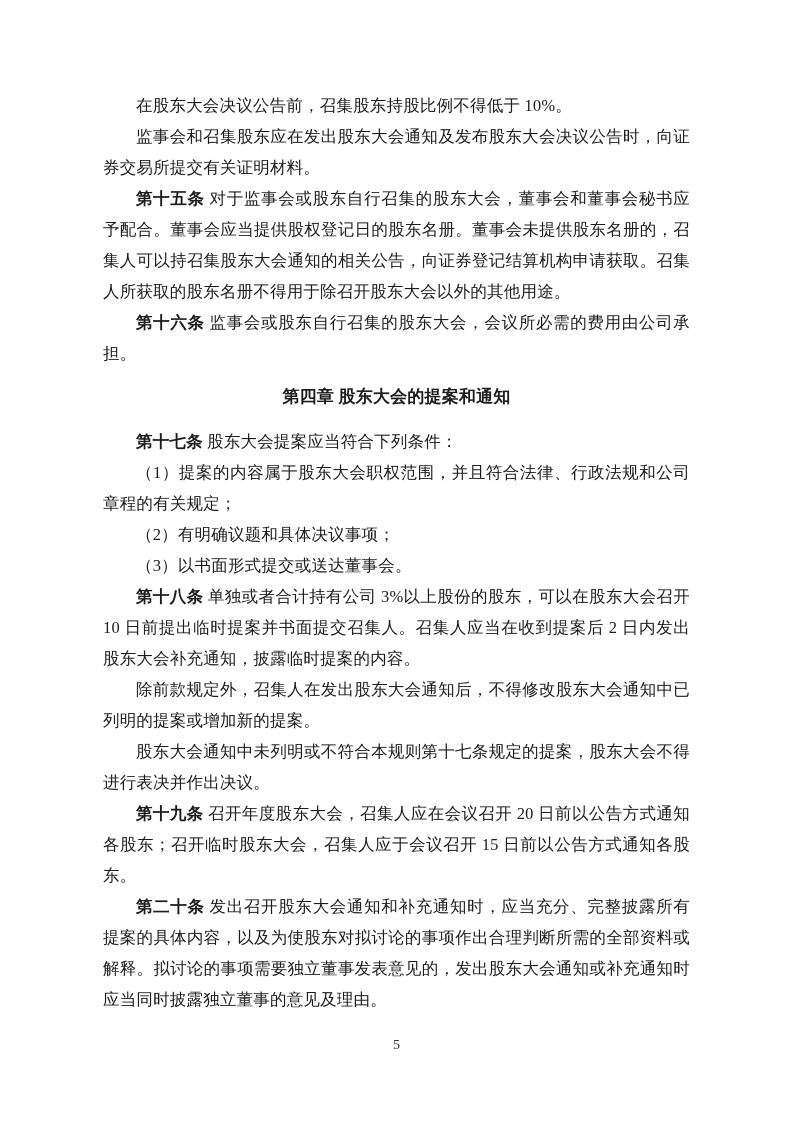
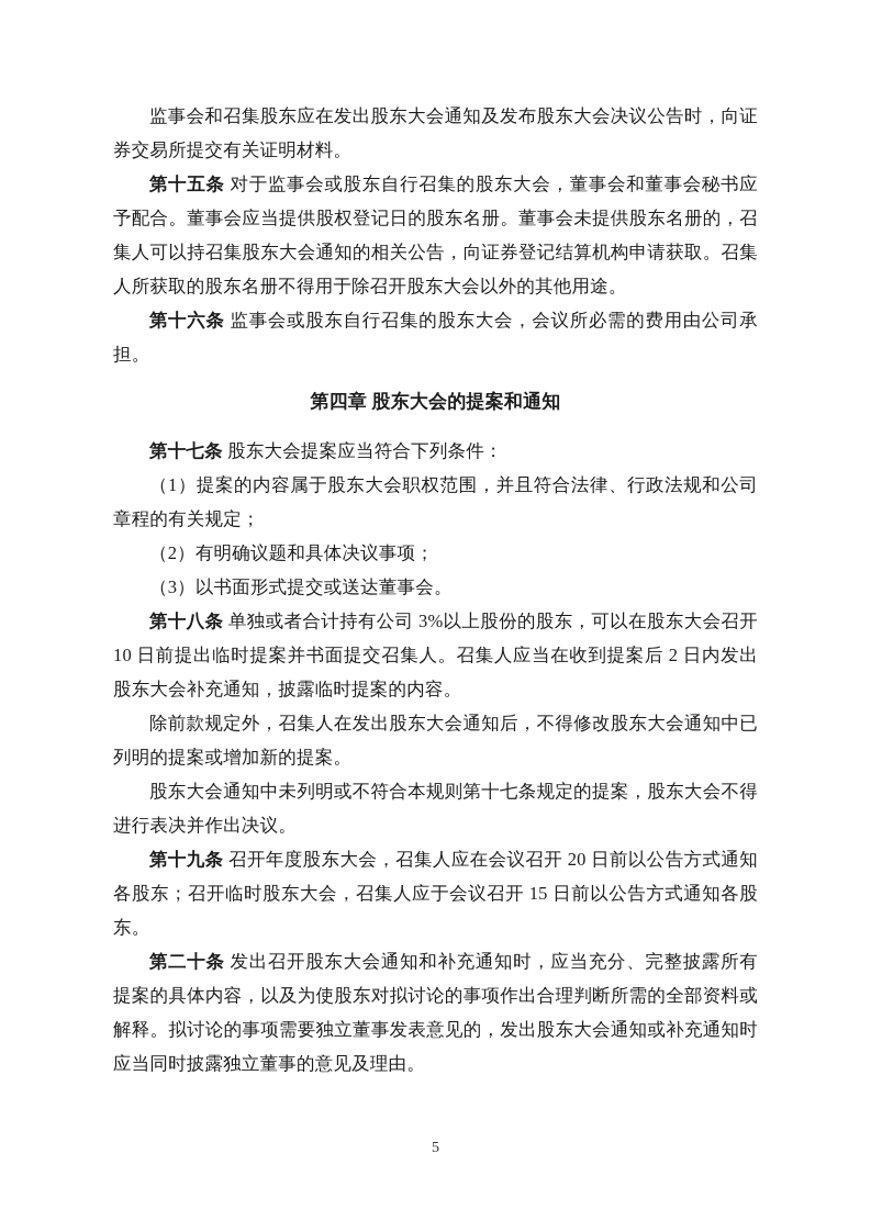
- 在股东大会决议公告前，召集股东持股比例不得低于 10%。
  监事会和召集股东应在发出股东大会通知及发布股东大会决议公告时，向证券交易所提交有关证明材料。
  第十五条 对于监事会或股东自行召集的股东大会，董事会和董事会秘书应予配合。董事会应当提供股权登记日的股东名册。董事会未提供股东名册的，召集人可以持召集股东大会通知的相关公告，向证券登记结算机构申请获取。召集人所获取的股东名册不得用于除召开股东大会以外的其他用途。
  第十六条 监事会或股东自行召集的股东大会，会议所必需的费用由公司承担。
  第四章 股东大会的提案和通知
  第十七条 股东大会提案应当符合下列条件：
  （1）提案的内容属于股东大会职权范围，并且符合法律、行政法规和公司章程的有关规定；
  （2）有明确议题和具体决议事项；
  （3）以书面形式提交或送达董事会。
  第十八条 单独或者合计持有公司 3%以上股份的股东，可以在股东大会召开 10 日前提出临时提案并书面提交召集人。召集人应当在收到提案后 2 日内发出股东大会补充通知，披露临时提案的内容。
  除前款规定外，召集人在发出股东大会通知后，不得修改股东大会通知中已列明的提案或增加新的提案。
  股东大会通知中未列明或不符合本规则第十七条规定的提案，股东大会不得进行表决并作出决议。
  第十九条 召开年度股东大会，召集人应在会议召开 20 日前以公告方式通知各股东；召开临时股东大会，召集人应于会议召开 15 日前以公告方式通知各股东。
  第二十条 发出召开股东大会通知和补充通知时，应当充分、完整披露所有提案的具体内容，以及为使股东对拟讨论的事项作出合理判断所需的全部资料或解释。拟讨论的事项需要独立董事发表意见的，发出股东大会通知或补充通知时应当同时披露独立董事的意见及理由。
  5
